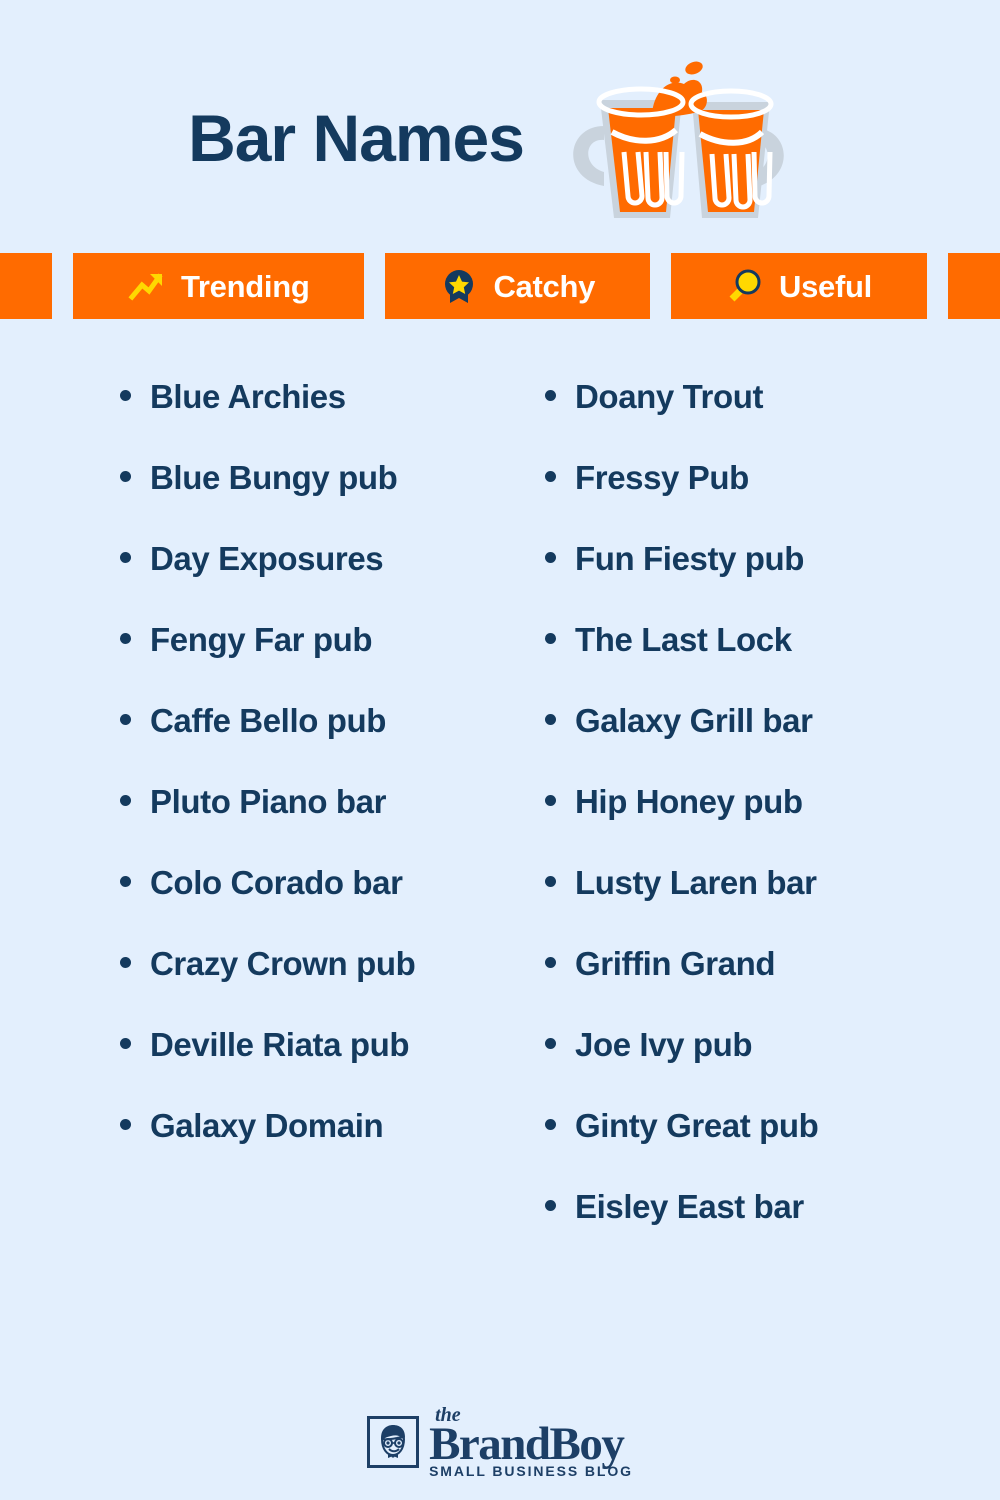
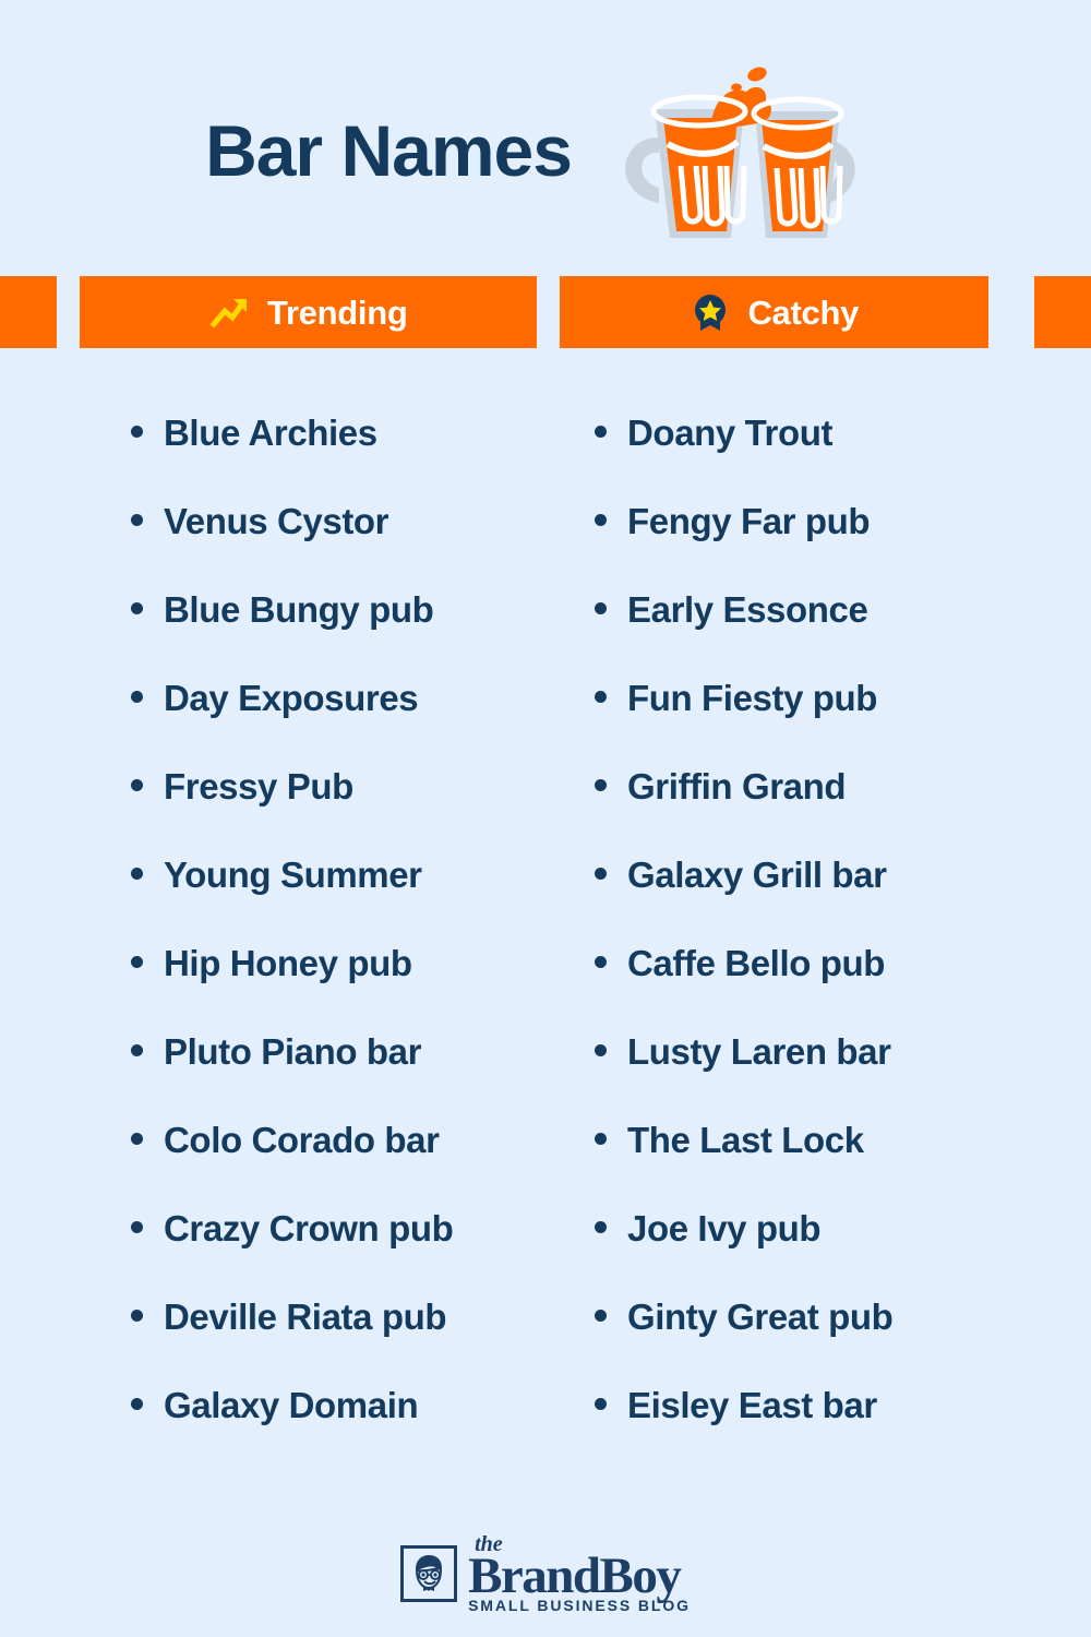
  Bar Names
  Trending
  Catchy
- Useful
  Blue Archies
+ Venus Cystor
  Blue Bungy pub
  Day Exposures
- Fengy Far pub
+ Fressy Pub
+ Young Summer
- Caffe Bello pub
+ Hip Honey pub
  Pluto Piano bar
  Colo Corado bar
  Crazy Crown pub
  Deville Riata pub
  Galaxy Domain
  Doany Trout
- Fressy Pub
+ Fengy Far pub
+ Early Essonce
  Fun Fiesty pub
- The Last Lock
+ Griffin Grand
  Galaxy Grill bar
- Hip Honey pub
+ Caffe Bello pub
  Lusty Laren bar
- Griffin Grand
+ The Last Lock
  Joe Ivy pub
  Ginty Great pub
  Eisley East bar
  the
  BrandBoy
  SMALL BUSINESS BLOG
